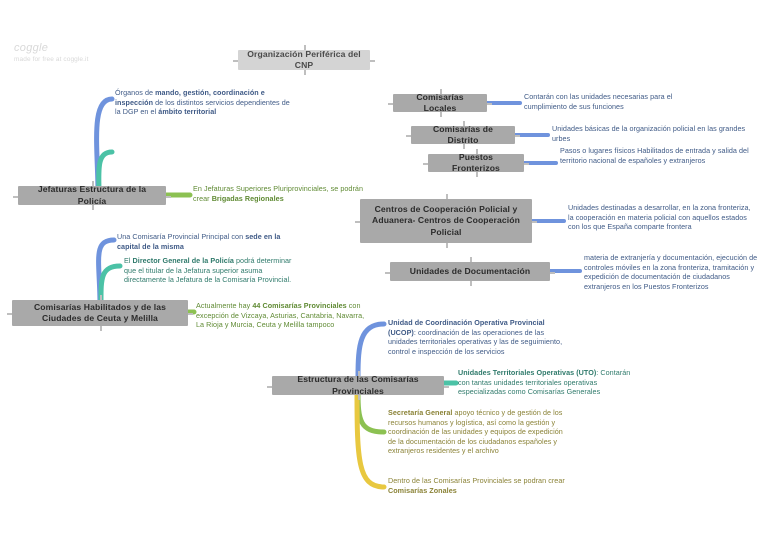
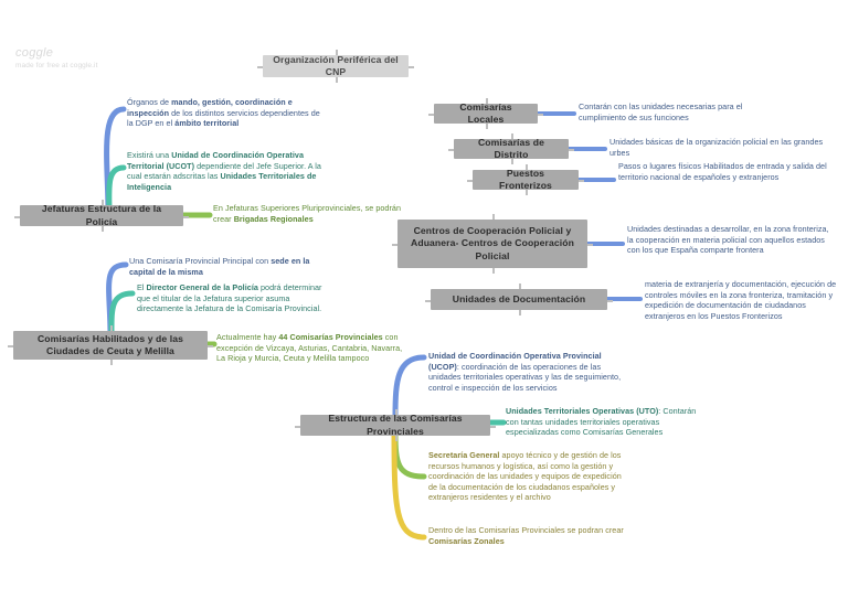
  coggle
  Organización Periférica del CNP
  Jefaturas Estructura de la Policía
  Comisarías Habilitados y de las Ciudades de Ceuta y Melilla
  Comisarías Locales
  Comisarías de Distrito
  Puestos Fronterizos
  Centros de Cooperación Policial y Aduanera- Centros de Cooperación Policial
  Unidades de Documentación
  Estructura de las Comisarías Provinciales
  Órganos de mando, gestión, coordinación e inspección de los distintos servicios dependientes de la DGP en el ámbito territorial
+ Existirá una Unidad de Coordinación Operativa Territorial (UCOT) dependiente del Jefe Superior. A la cual estarán adscritas las Unidades Territoriales de Inteligencia
  En Jefaturas Superiores Pluriprovinciales, se podrán crear Brigadas Regionales
  Una Comisaría Provincial Principal con sede en la capital de la misma
  El Director General de la Policía podrá determinar que el titular de la Jefatura superior asuma directamente la Jefatura de la Comisaría Provincial.
  Actualmente hay 44 Comisarías Provinciales con excepción de Vizcaya, Asturias, Cantabria, Navarra, La Rioja y Murcia, Ceuta y Melilla tampoco
  Contarán con las unidades necesarias para el cumplimiento de sus funciones
  Unidades básicas de la organización policial en las grandes urbes
  Pasos o lugares físicos Habilitados de entrada y salida del territorio nacional de españoles y extranjeros
  Unidades destinadas a desarrollar, en la zona fronteriza, la cooperación en materia policial con aquellos estados con los que España comparte frontera
  materia de extranjería y documentación, ejecución de controles móviles en la zona fronteriza, tramitación y expedición de documentación de ciudadanos extranjeros en los Puestos Fronterizos
  Unidad de Coordinación Operativa Provincial (UCOP): coordinación de las operaciones de las unidades territoriales operativas y las de seguimiento, control e inspección de los servicios
  Unidades Territoriales Operativas (UTO): Contarán con tantas unidades territoriales operativas especializadas como Comisarías Generales
  Secretaría General apoyo técnico y de gestión de los recursos humanos y logística, así como la gestión y coordinación de las unidades y equipos de expedición de la documentación de los ciudadanos españoles y extranjeros residentes y el archivo
  Dentro de las Comisarías Provinciales se podran crear Comisarías Zonales
